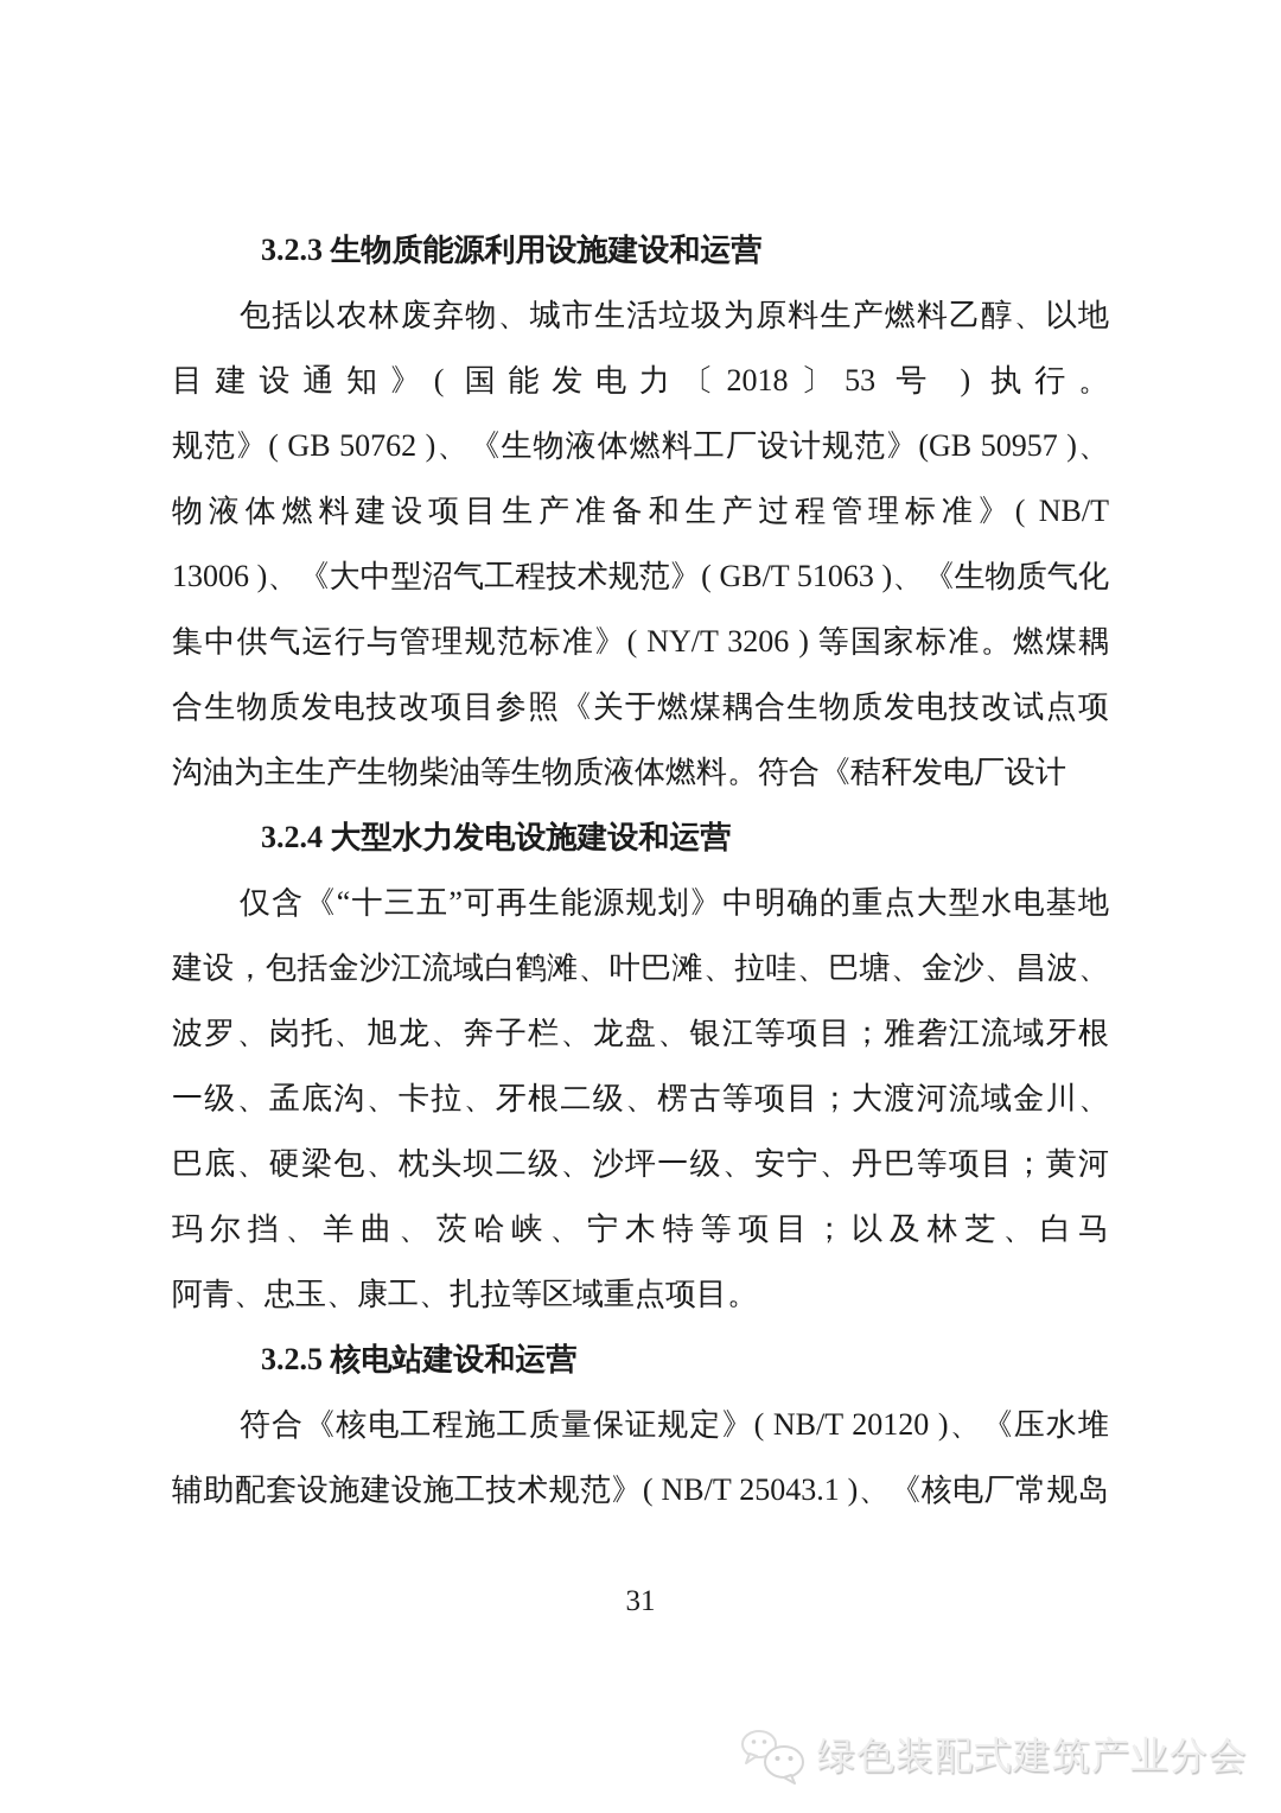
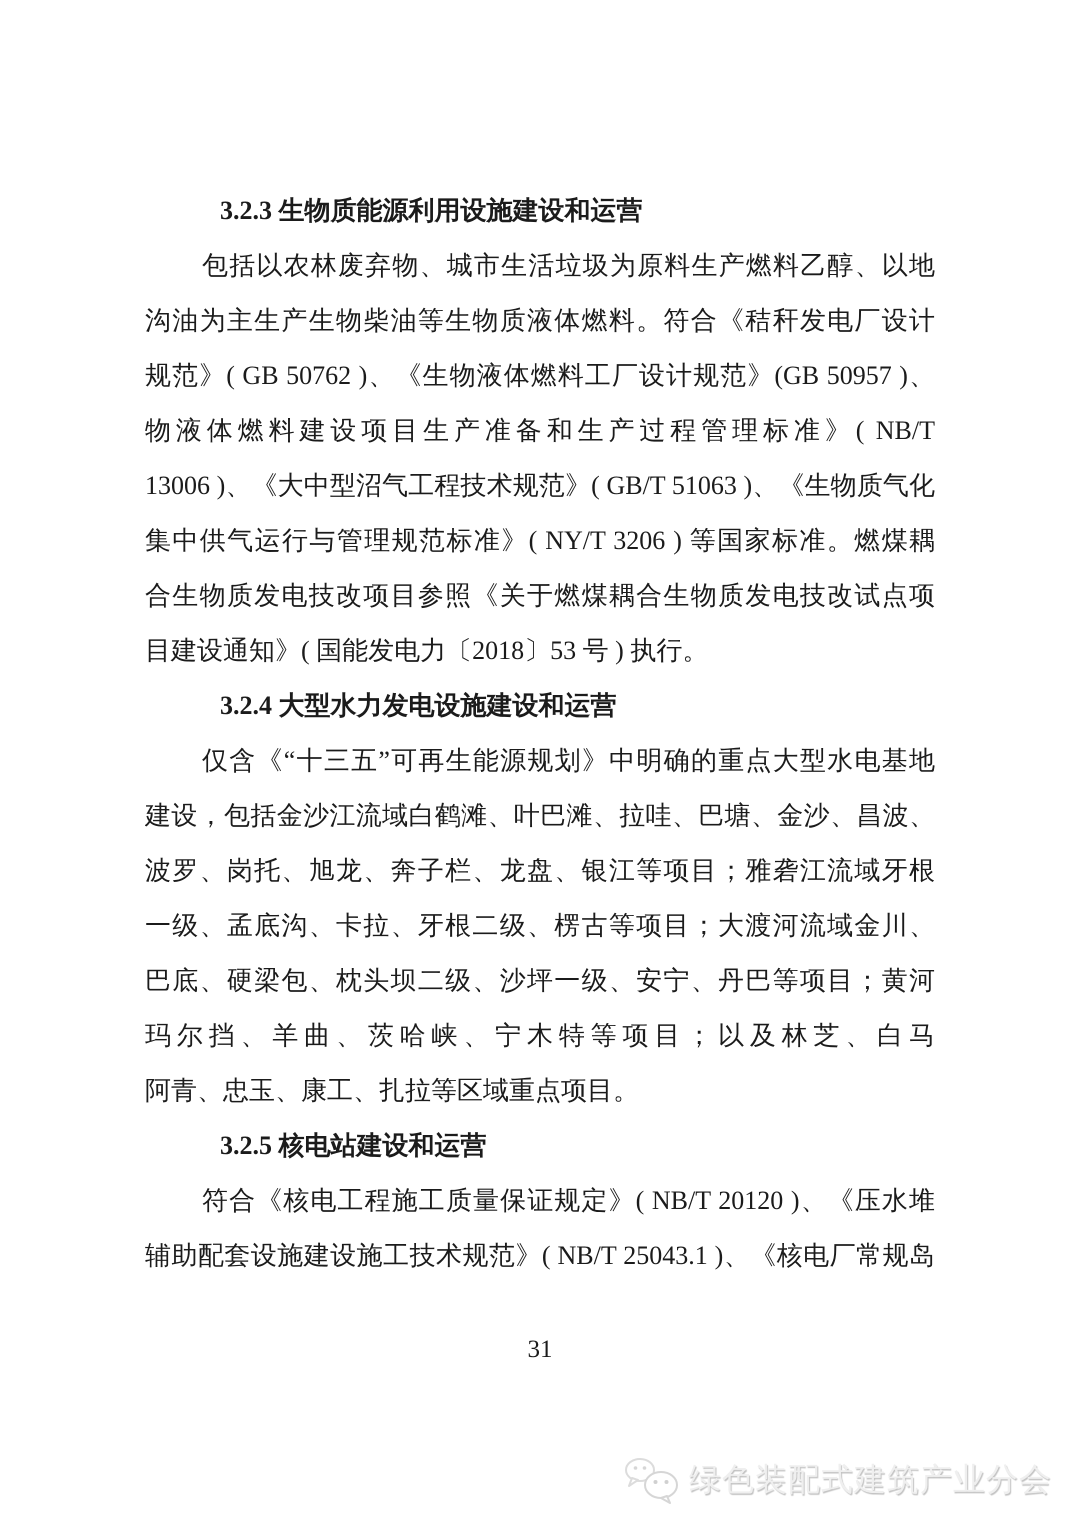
  3.2.3 生物质能源利用设施建设和运营
  包括以农林废弃物、城市生活垃圾为原料生产燃料乙醇、以地
- 目建设通知》( 国能发电力〔2018〕53 号 ) 执行。
+ 沟油为主生产生物柴油等生物质液体燃料。符合《秸秆发电厂设计
  规范》( GB 50762 )、《生物液体燃料工厂设计规范》(GB 50957 )、
  物液体燃料建设项目生产准备和生产过程管理标准》( NB/T
  13006 )、《大中型沼气工程技术规范》( GB/T 51063 )、《生物质气化
  集中供气运行与管理规范标准》( NY/T 3206 ) 等国家标准。燃煤耦
  合生物质发电技改项目参照《关于燃煤耦合生物质发电技改试点项
- 沟油为主生产生物柴油等生物质液体燃料。符合《秸秆发电厂设计
+ 目建设通知》( 国能发电力〔2018〕53 号 ) 执行。
  3.2.4 大型水力发电设施建设和运营
  仅含《“十三五”可再生能源规划》中明确的重点大型水电基地
  建设，包括金沙江流域白鹤滩、叶巴滩、拉哇、巴塘、金沙、昌波、
  波罗、岗托、旭龙、奔子栏、龙盘、银江等项目；雅砻江流域牙根
  一级、孟底沟、卡拉、牙根二级、楞古等项目；大渡河流域金川、
  巴底、硬梁包、枕头坝二级、沙坪一级、安宁、丹巴等项目；黄河
  玛尔挡、羊曲、茨哈峡、宁木特等项目；以及林芝、白马
  阿青、忠玉、康工、扎拉等区域重点项目。
  3.2.5 核电站建设和运营
  符合《核电工程施工质量保证规定》( NB/T 20120 )、《压水堆
  辅助配套设施建设施工技术规范》( NB/T 25043.1 )、《核电厂常规岛
  31
  绿色装配式建筑产业分会
